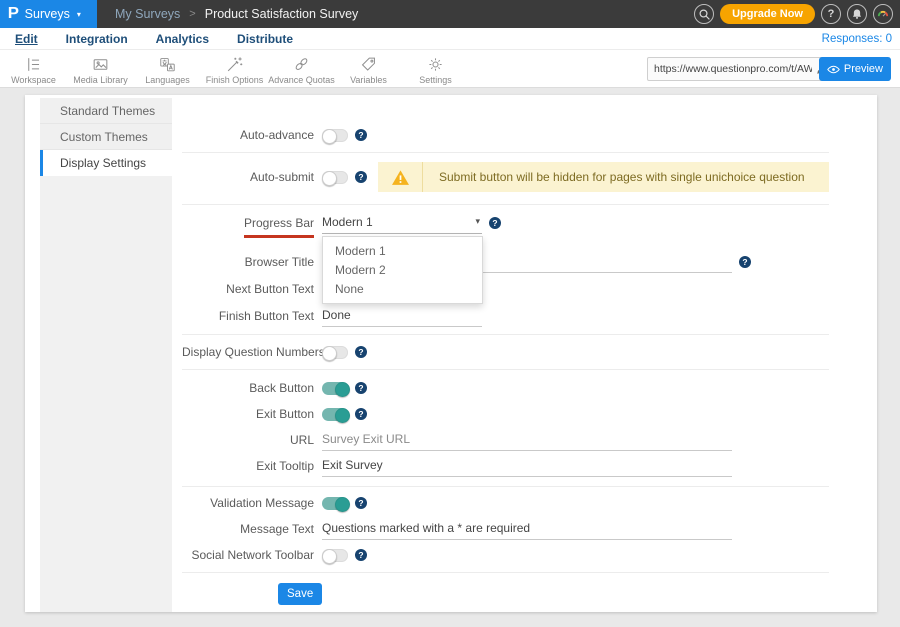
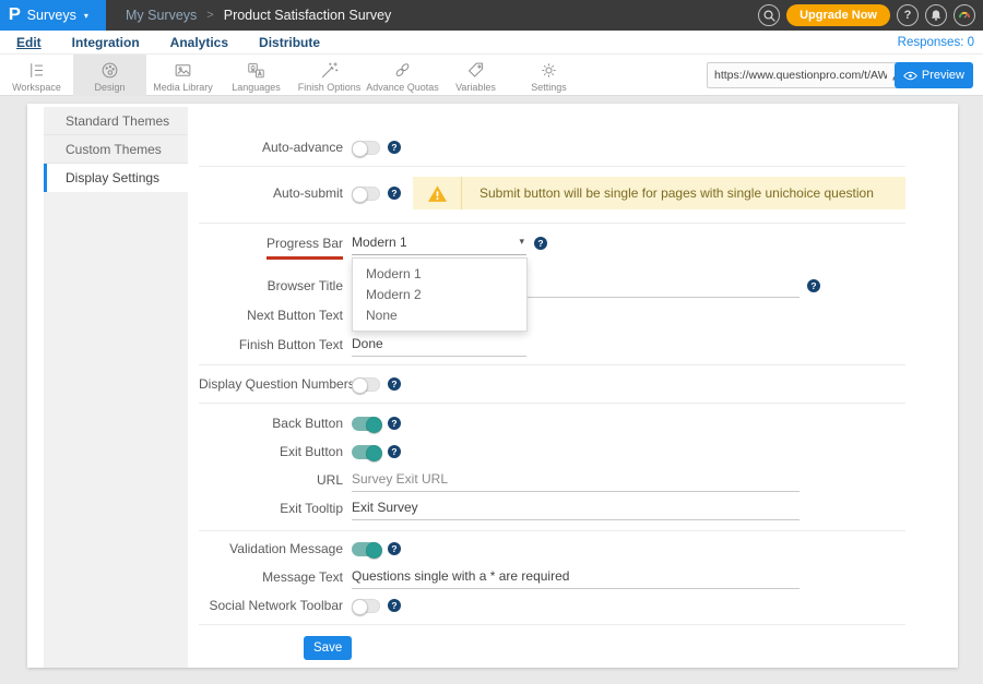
  P
  Surveys
  ▾
  My Surveys
  >
  Product Satisfaction Survey
  Upgrade Now
  ?
  Edit
  Integration
  Analytics
  Distribute
  Responses: 0
  Workspace
+ Design
  Media Library
  Languages
  Finish Options
  Advance Quotas
  Variables
  Settings
  https://www.questionpro.com/t/AW
  Preview
  Standard Themes
  Custom Themes
  Display Settings
  Auto-advance
  ?
  Auto-submit
  ?
- Submit button will be hidden for pages with single unichoice question
+ Submit button will be single for pages with single unichoice question
  Progress Bar
  Modern 1
  ▾
  Modern 1
  Modern 2
  None
  ?
  Browser Title
  ?
  Next Button Text
  Finish Button Text
  Done
  Display Question Number
  ?
  Back Button
  ?
  Exit Button
  ?
  URL
  Survey Exit URL
  Exit Tooltip
  Exit Survey
  Validation Message
  ?
  Message Text
- Questions marked with a * are required
+ Questions single with a * are required
  Social Network Toolbar
  ?
  Save
